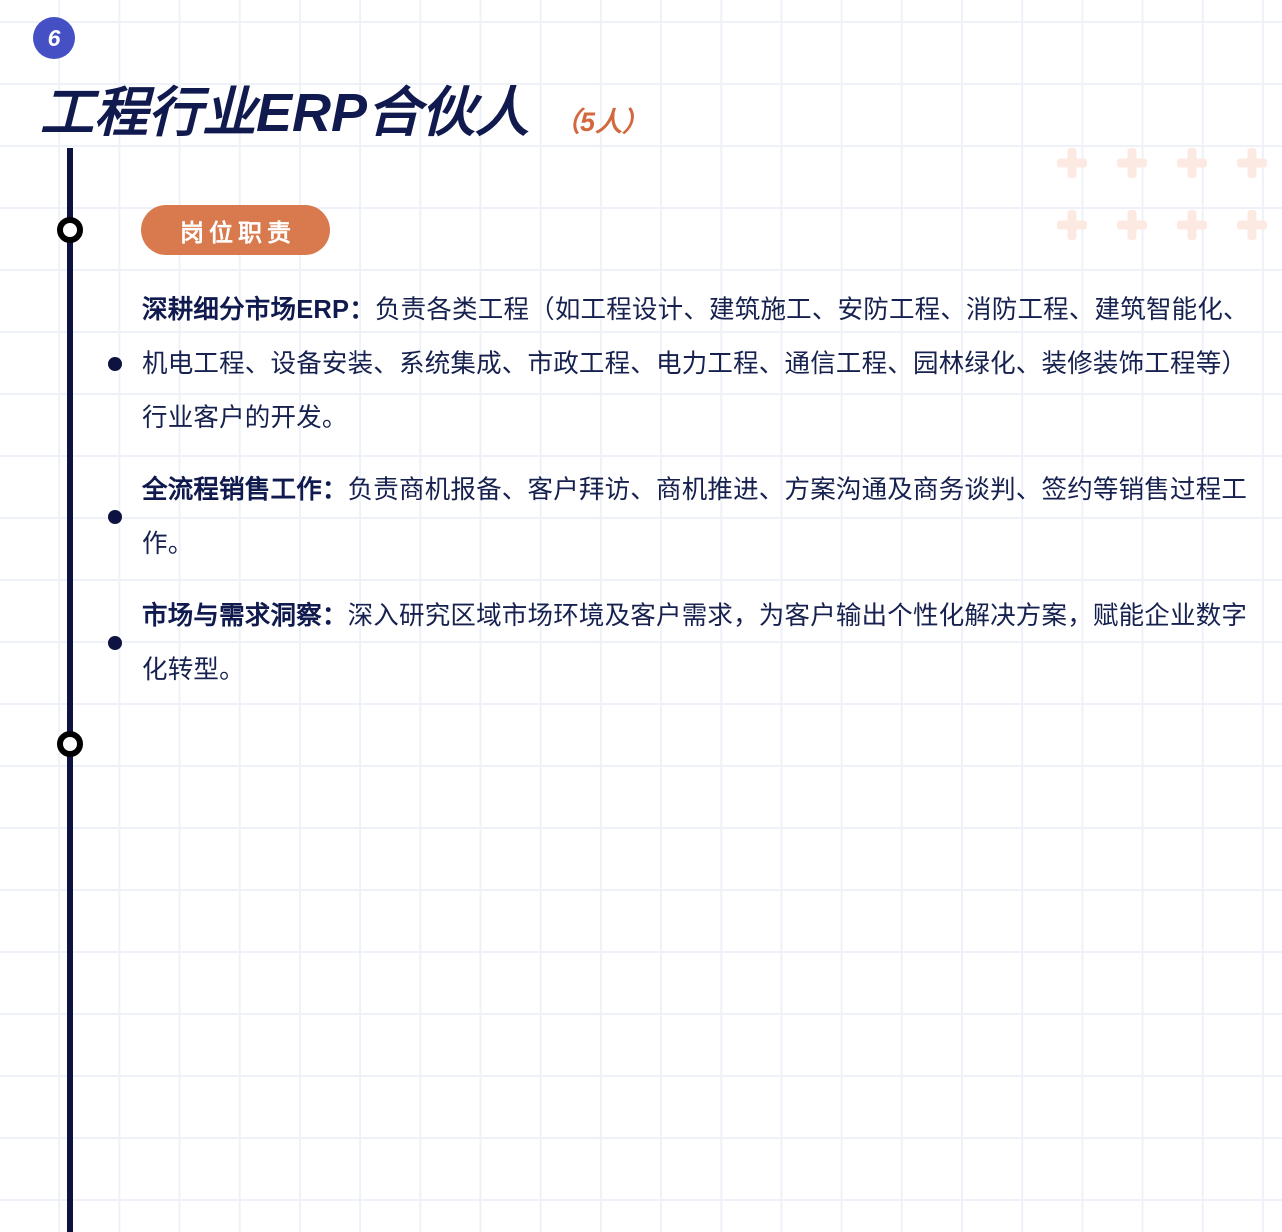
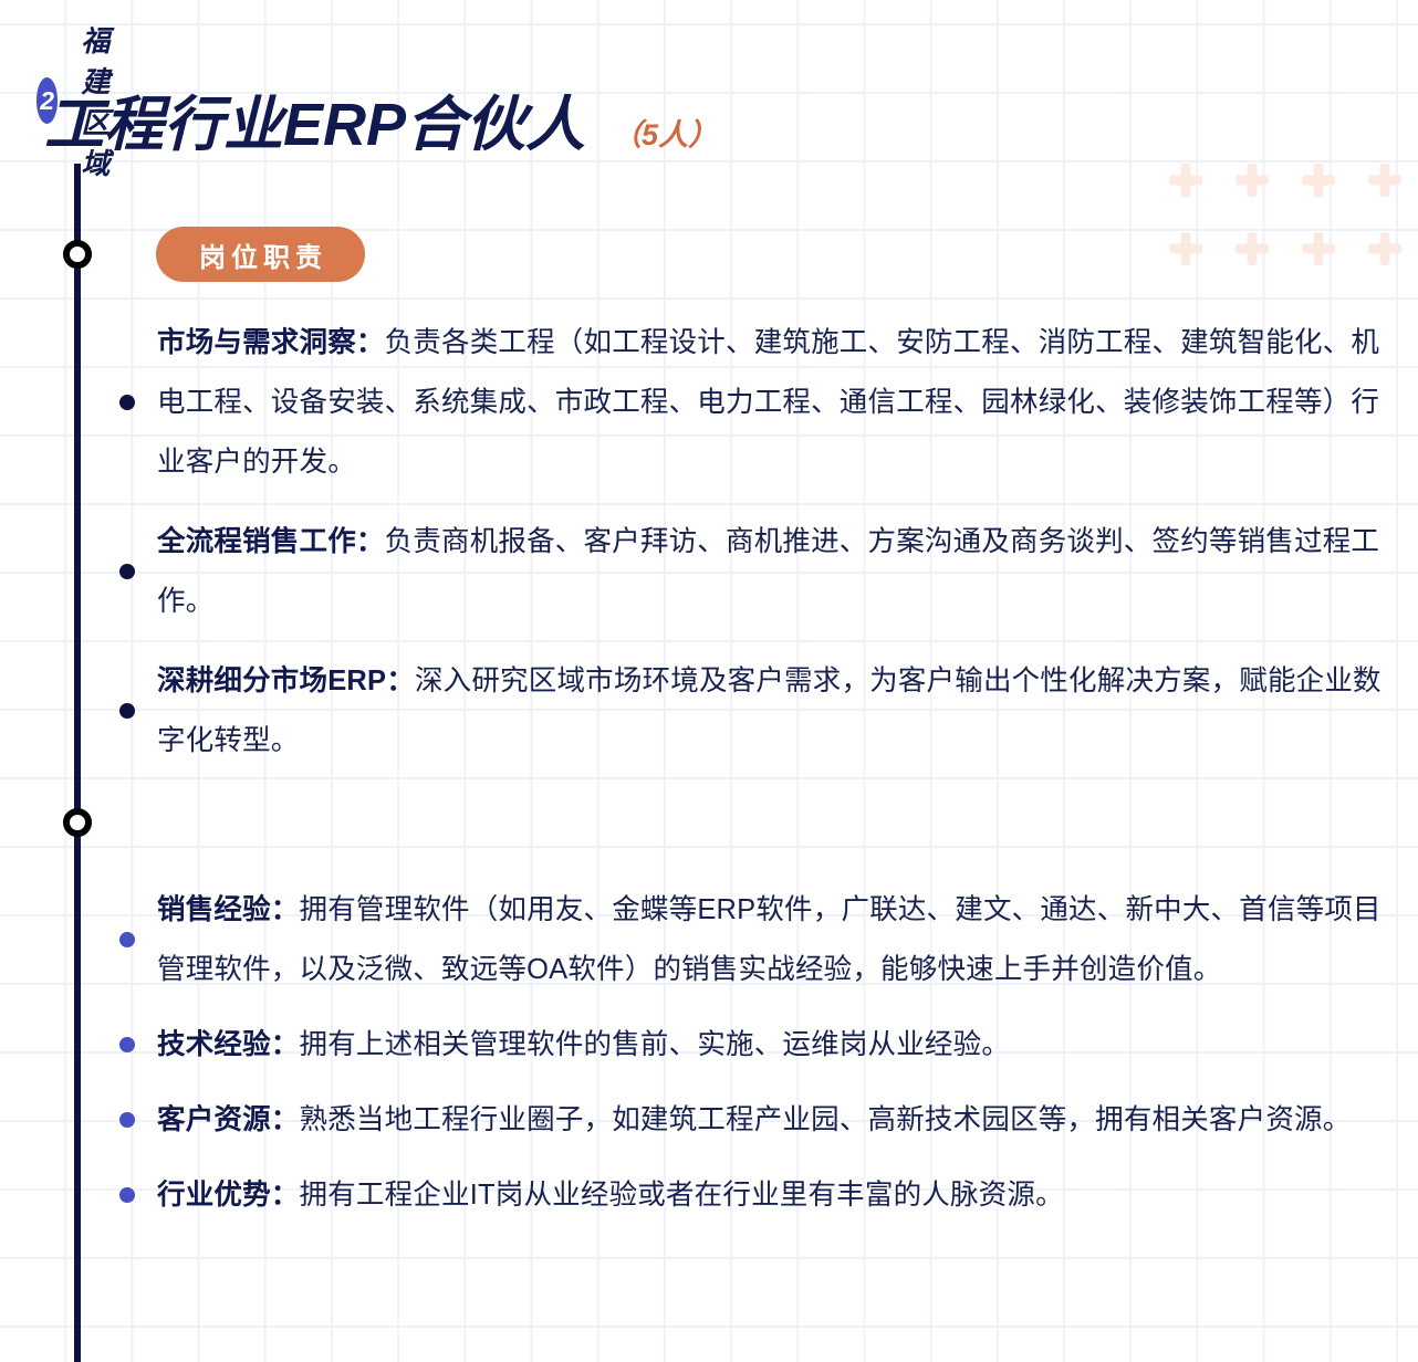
- 6
+ 2
+ 福建区域
  工程行业ERP合伙人
  （5人）
  岗位职责
- 深耕细分市场ERP：负责各类工程（如工程设计、建筑施工、安防工程、消防工程、建筑智能化、机电工程、设备安装、系统集成、市政工程、电力工程、通信工程、园林绿化、装修装饰工程等）行业客户的开发。
+ 市场与需求洞察：负责各类工程（如工程设计、建筑施工、安防工程、消防工程、建筑智能化、机电工程、设备安装、系统集成、市政工程、电力工程、通信工程、园林绿化、装修装饰工程等）行业客户的开发。
  全流程销售工作：负责商机报备、客户拜访、商机推进、方案沟通及商务谈判、签约等销售过程工作。
- 市场与需求洞察：深入研究区域市场环境及客户需求，为客户输出个性化解决方案，赋能企业数字化转型。
+ 深耕细分市场ERP：深入研究区域市场环境及客户需求，为客户输出个性化解决方案，赋能企业数字化转型。
+ 销售经验：拥有管理软件（如用友、金蝶等ERP软件，广联达、建文、通达、新中大、首信等项目管理软件，以及泛微、致远等OA软件）的销售实战经验，能够快速上手并创造价值。
+ 技术经验：拥有上述相关管理软件的售前、实施、运维岗从业经验。
+ 客户资源：熟悉当地工程行业圈子，如建筑工程产业园、高新技术园区等，拥有相关客户资源。
+ 行业优势：拥有工程企业IT岗从业经验或者在行业里有丰富的人脉资源。
